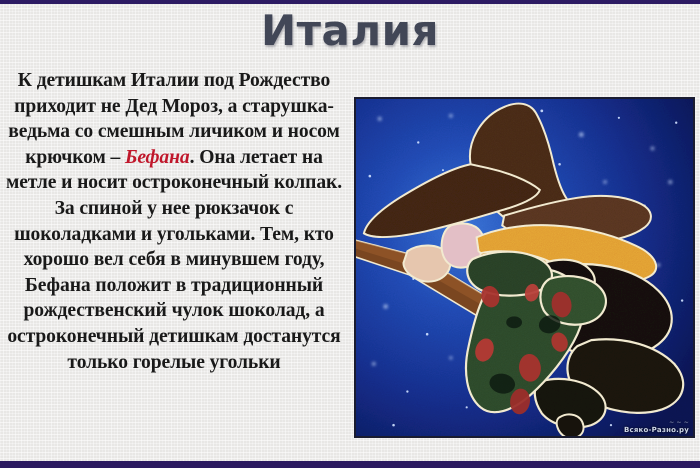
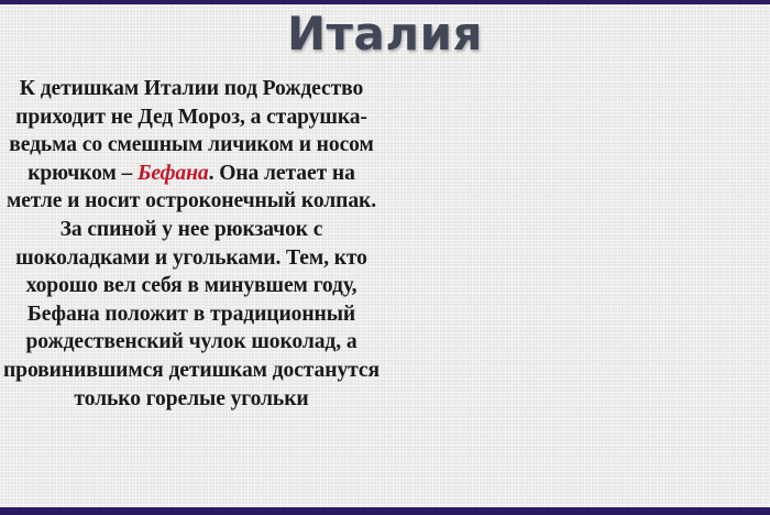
  Италия
- К детишкам Италии под Рождество приходит не Дед Мороз, а старушка-ведьма со смешным личиком и носом крючком – Бефана. Она летает на метле и носит остроконечный колпак. За спиной у нее рюкзачок с шоколадками и угольками. Тем, кто хорошо вел себя в минувшем году, Бефана положит в традиционный рождественский чулок шоколад, а остроконечный детишкам достанутся только горелые угольки
+ К детишкам Италии под Рождество приходит не Дед Мороз, а старушка-ведьма со смешным личиком и носом крючком – Бефана. Она летает на метле и носит остроконечный колпак. За спиной у нее рюкзачок с шоколадками и угольками. Тем, кто хорошо вел себя в минувшем году, Бефана положит в традиционный рождественский чулок шоколад, а провинившимся детишкам достанутся только горелые угольки
- Всяко-Разно.ру
